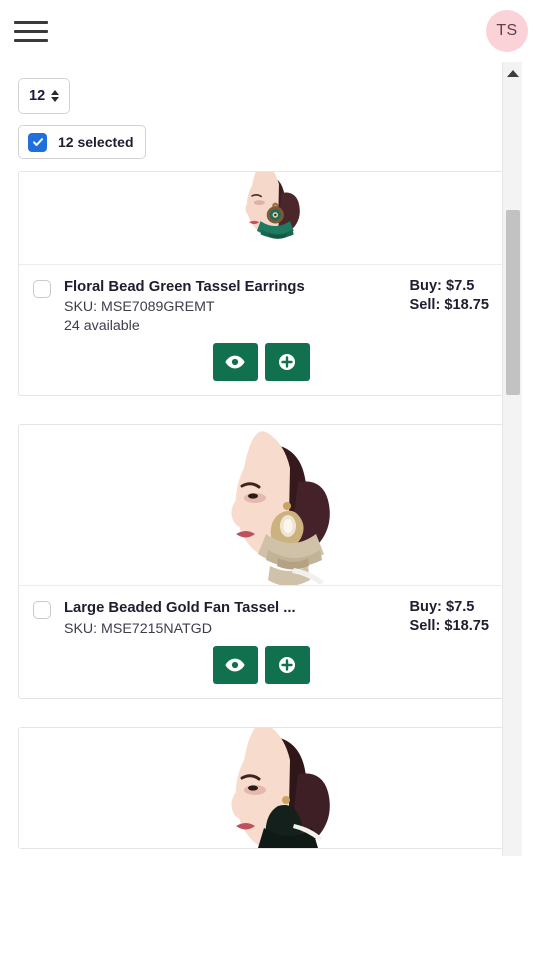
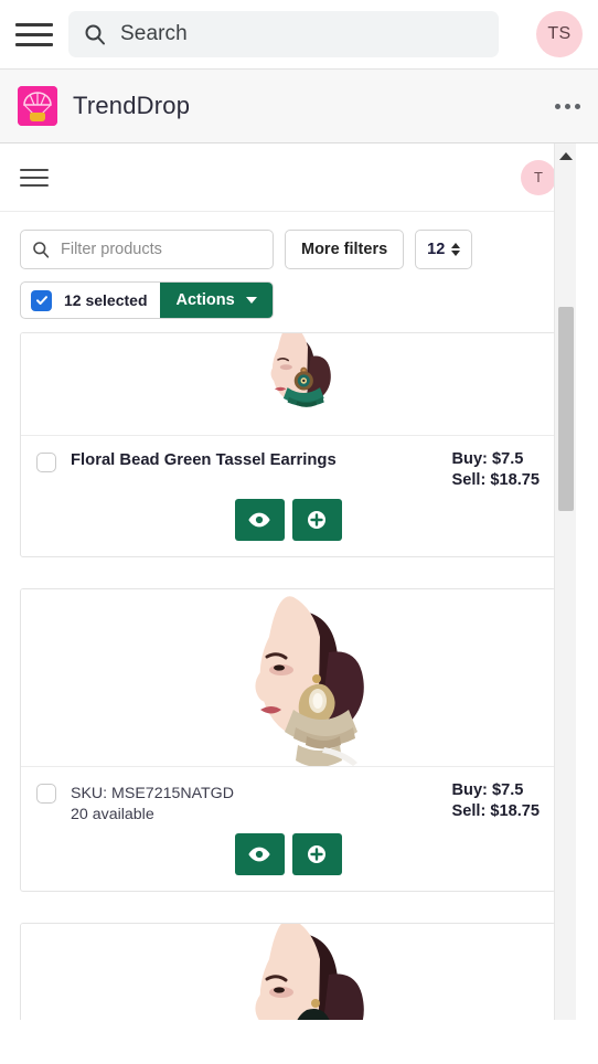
+ Search
  TS
+ TrendDrop
+ T
+ Filter products
+ More filters
  12
  12 selected
+ Actions
  Floral Bead Green Tassel Earrings
- SKU: MSE7089GREMT
- 24 available
  Buy: $7.5
  Sell: $18.75
- Large Beaded Gold Fan Tassel ...
  SKU: MSE7215NATGD
+ 20 available
  Buy: $7.5
  Sell: $18.75
